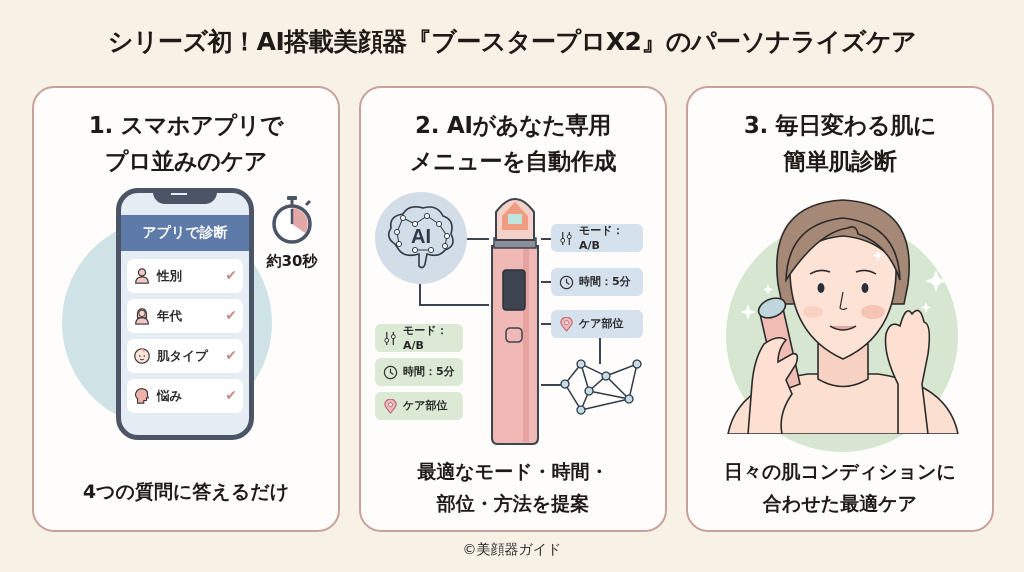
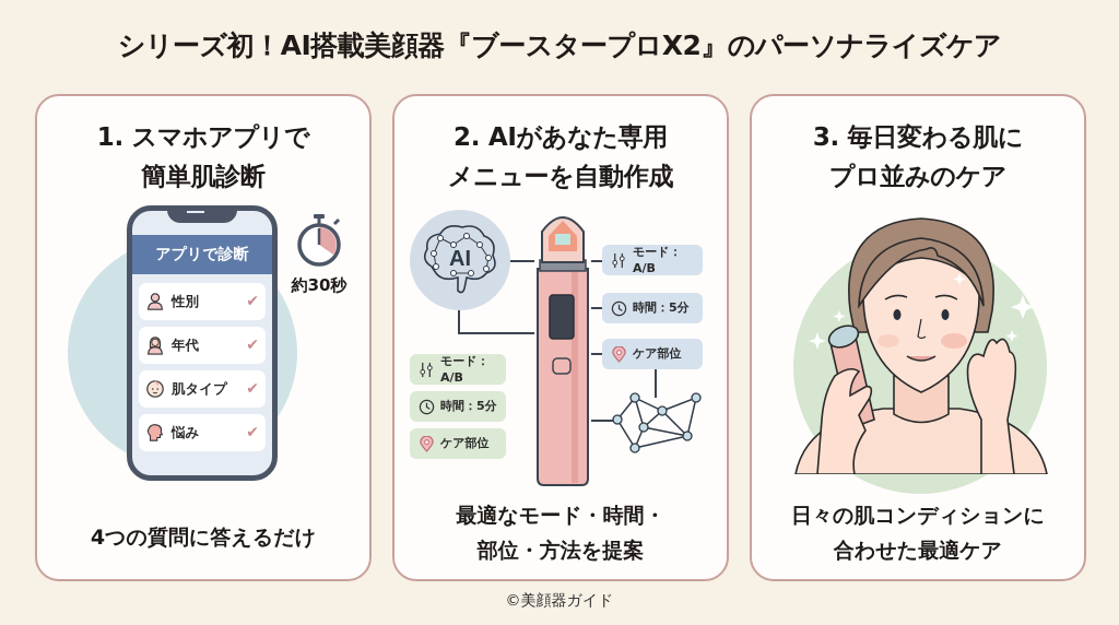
  シリーズ初！AI搭載美顔器『ブースタープロX2』のパーソナライズケア
  1. スマホアプリで
- プロ並みのケア
+ 簡単肌診断
  アプリで診断
  性別
  ✔
  年代
  ✔
  肌タイプ
  ✔
  悩み
  ✔
  約30秒
  4つの質問に答えるだけ
  2. AIがあなた専用
  メニューを自動作成
  AI
  モード：A/B
  時間：5分
  ケア部位
  モード：A/B
  時間：5分
  ケア部位
  最適なモード・時間・
  部位・方法を提案
  3. 毎日変わる肌に
- 簡単肌診断
+ プロ並みのケア
  日々の肌コンディションに
  合わせた最適ケア
  ©美顔器ガイド
